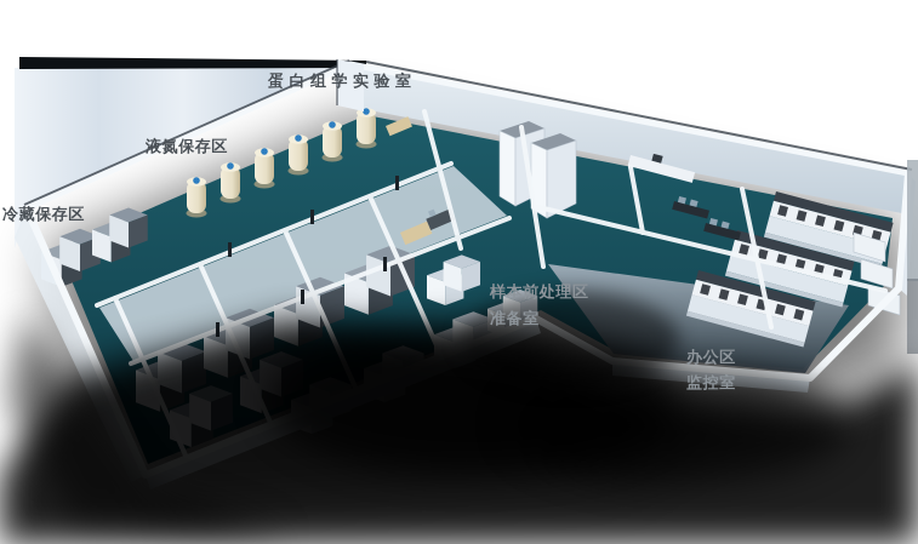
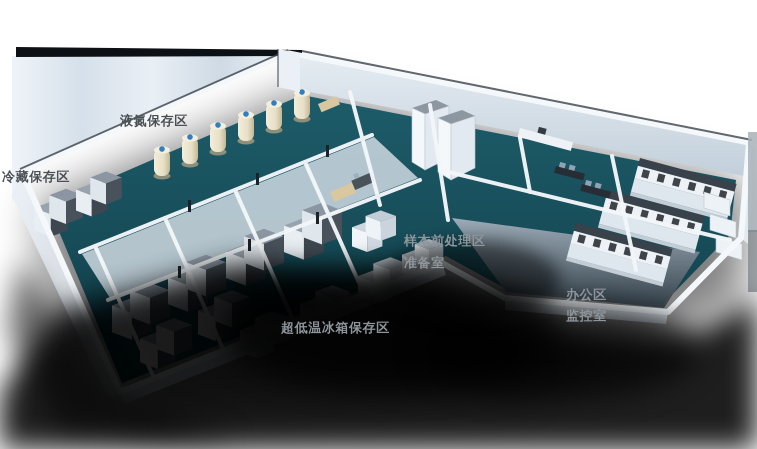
- 蛋白组学实验室
  液氮保存区
  冷藏保存区
  样本前处理区
  准备室
  办公区
  监控室
+ 超低温冰箱保存区
